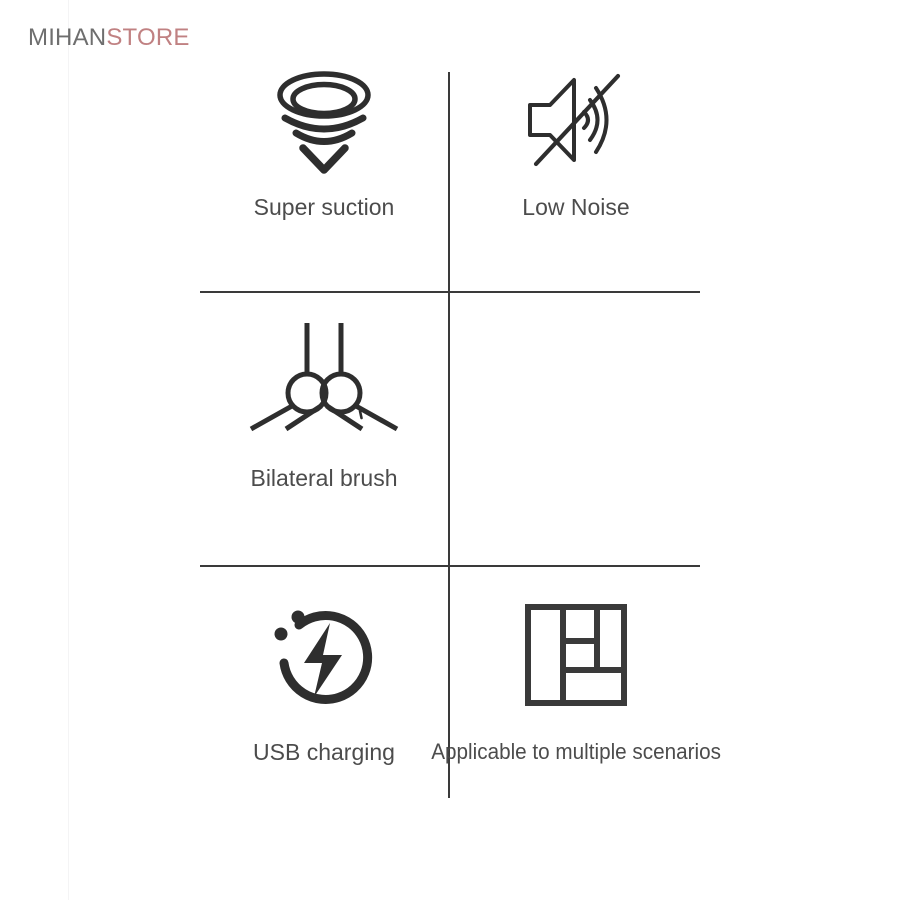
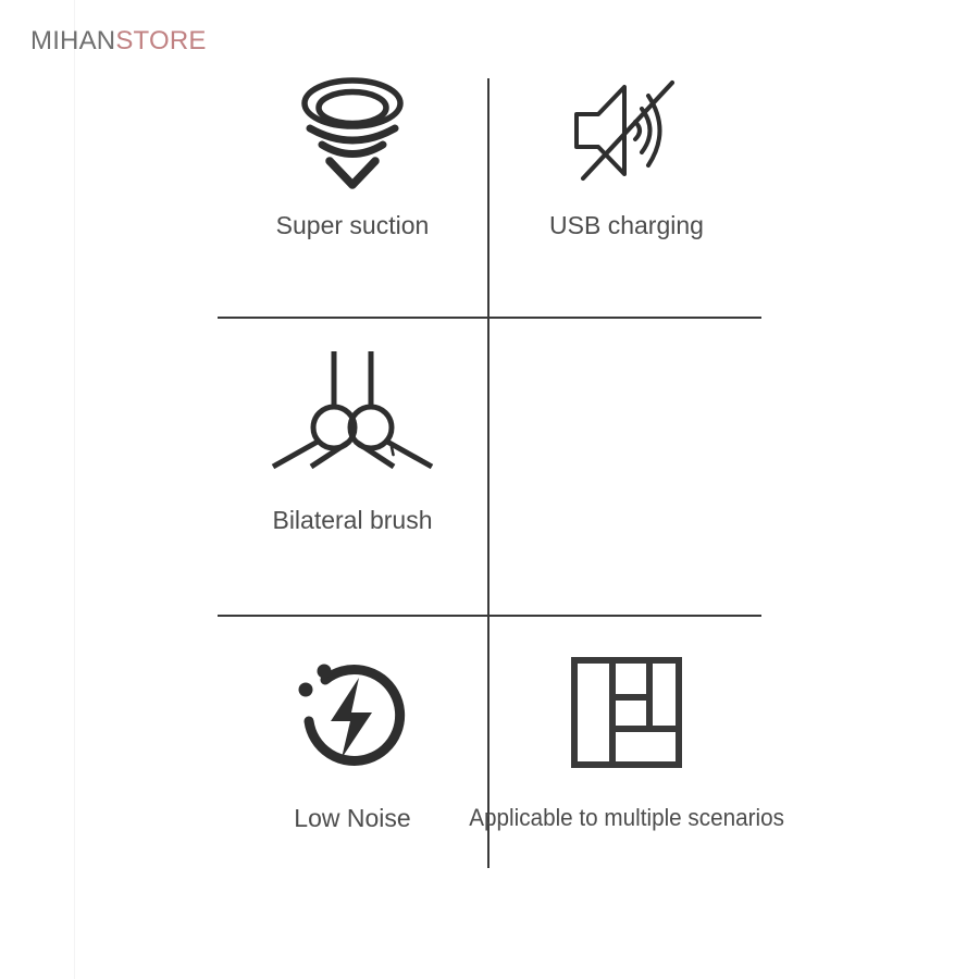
  MIHANSTORE
  Super suction
- Low Noise
+ USB charging
  Bilateral brush
- USB charging
+ Low Noise
  Applicable to multiple scenarios
